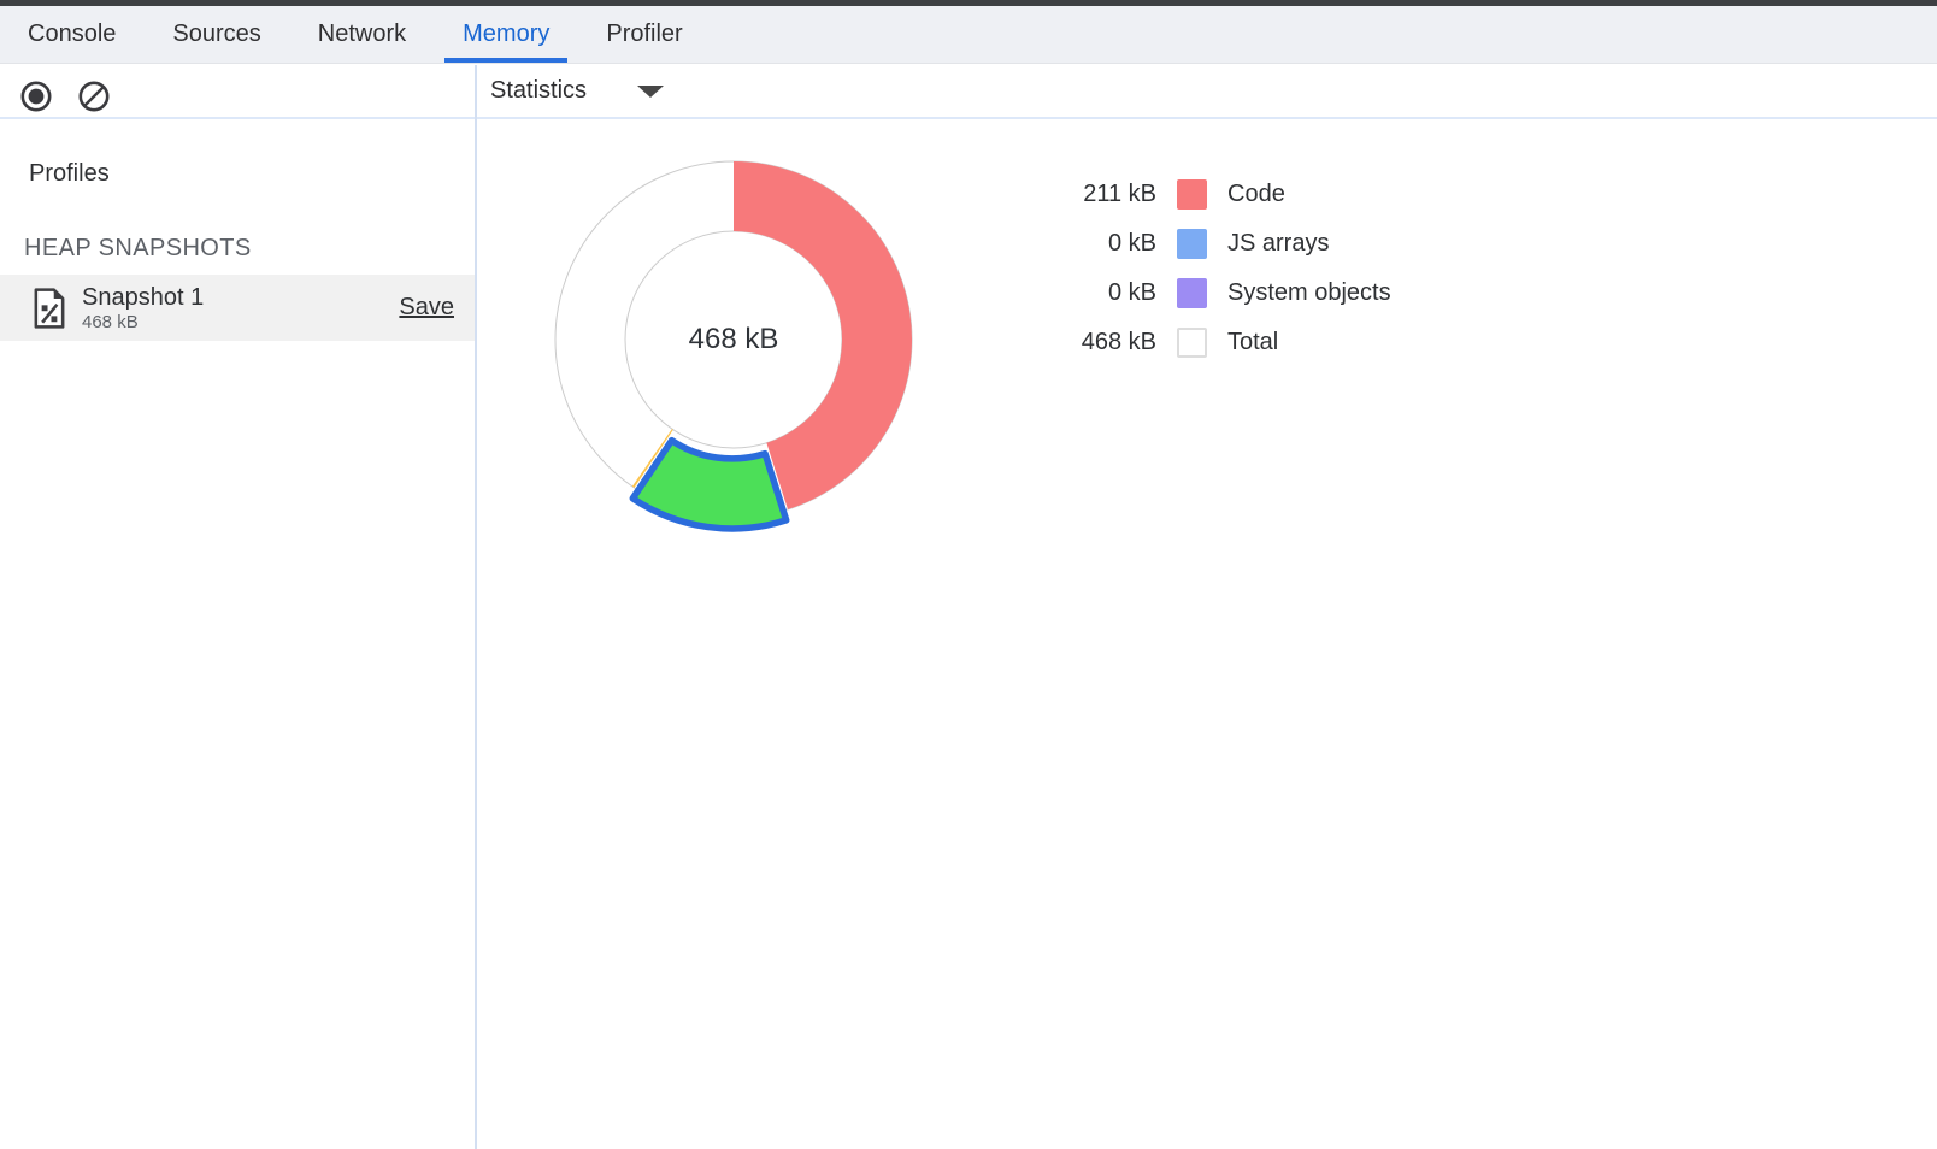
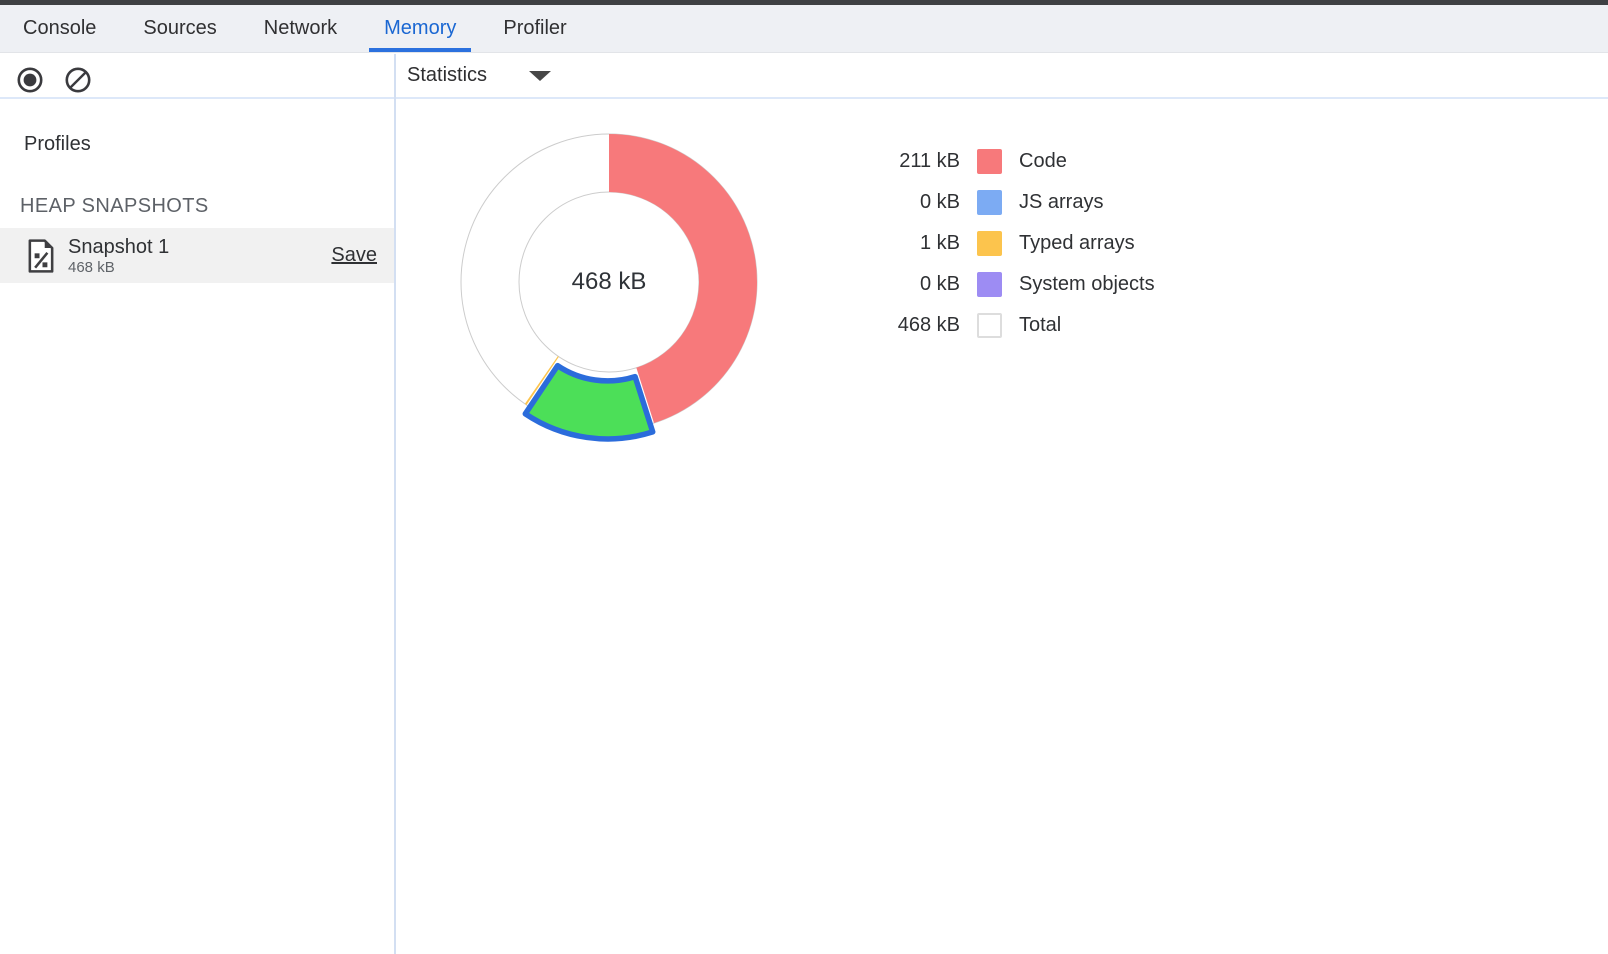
  Console
  Sources
  Network
  Memory
  Profiler
  Statistics
  Profiles
  HEAP SNAPSHOTS
  Snapshot 1
  468 kB
  Save
  468 kB
  211 kB
  Code
  0 kB
  JS arrays
+ 1 kB
+ Typed arrays
  0 kB
  System objects
  468 kB
  Total
